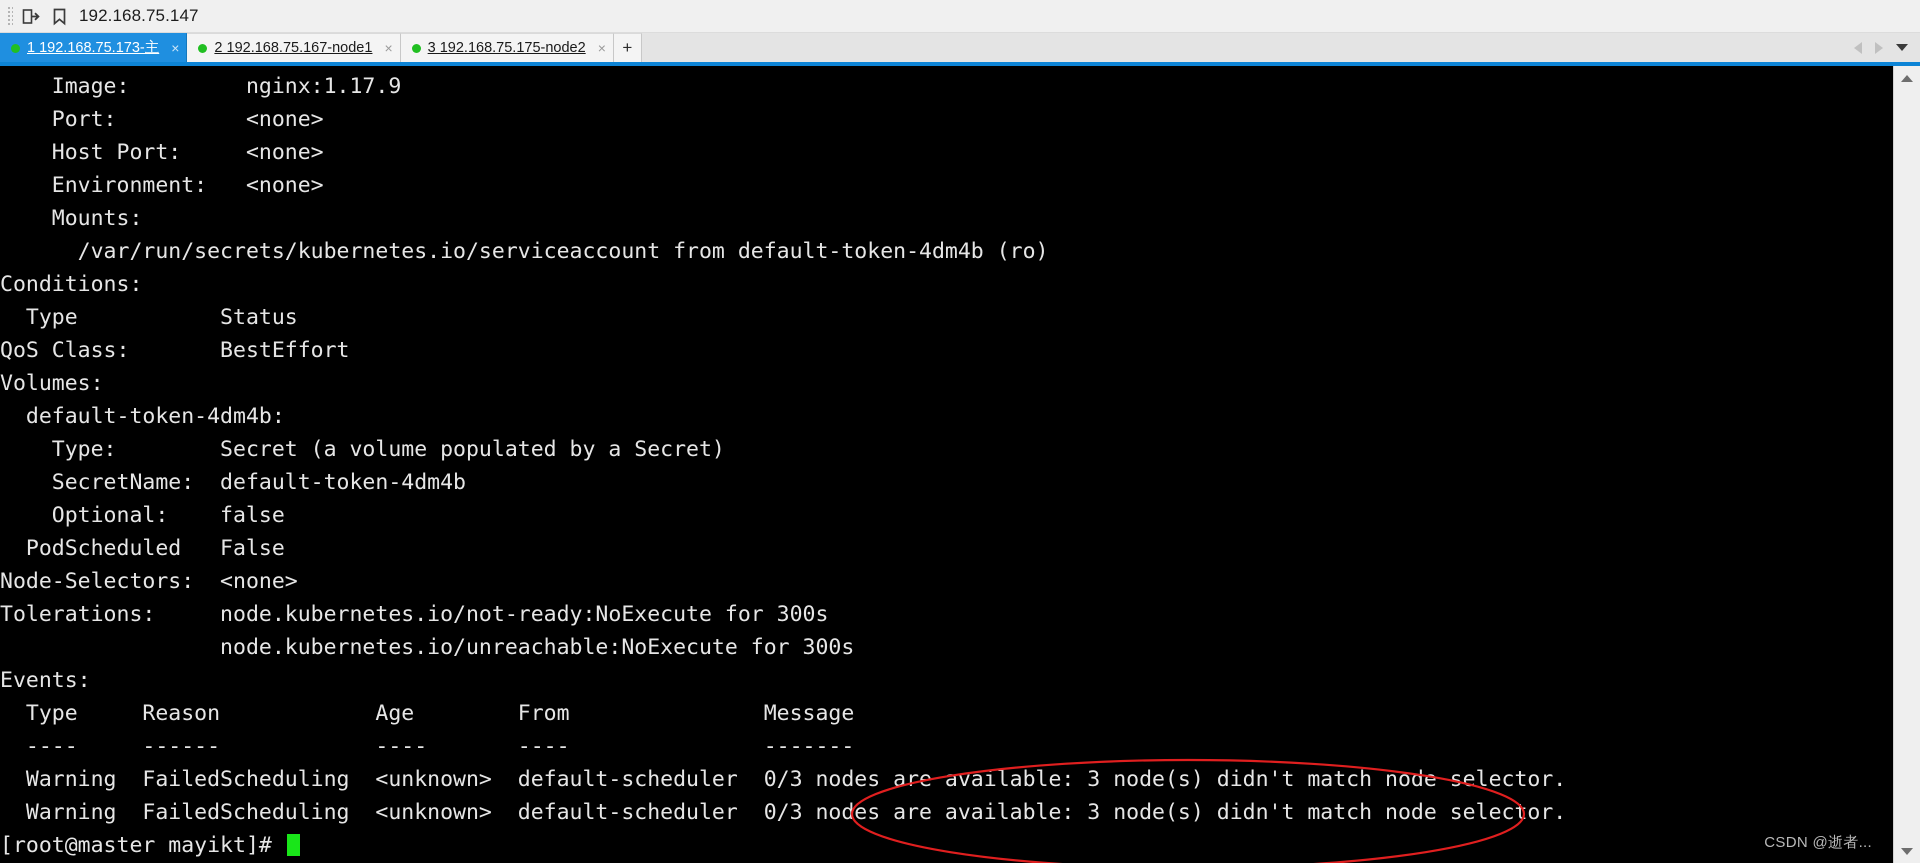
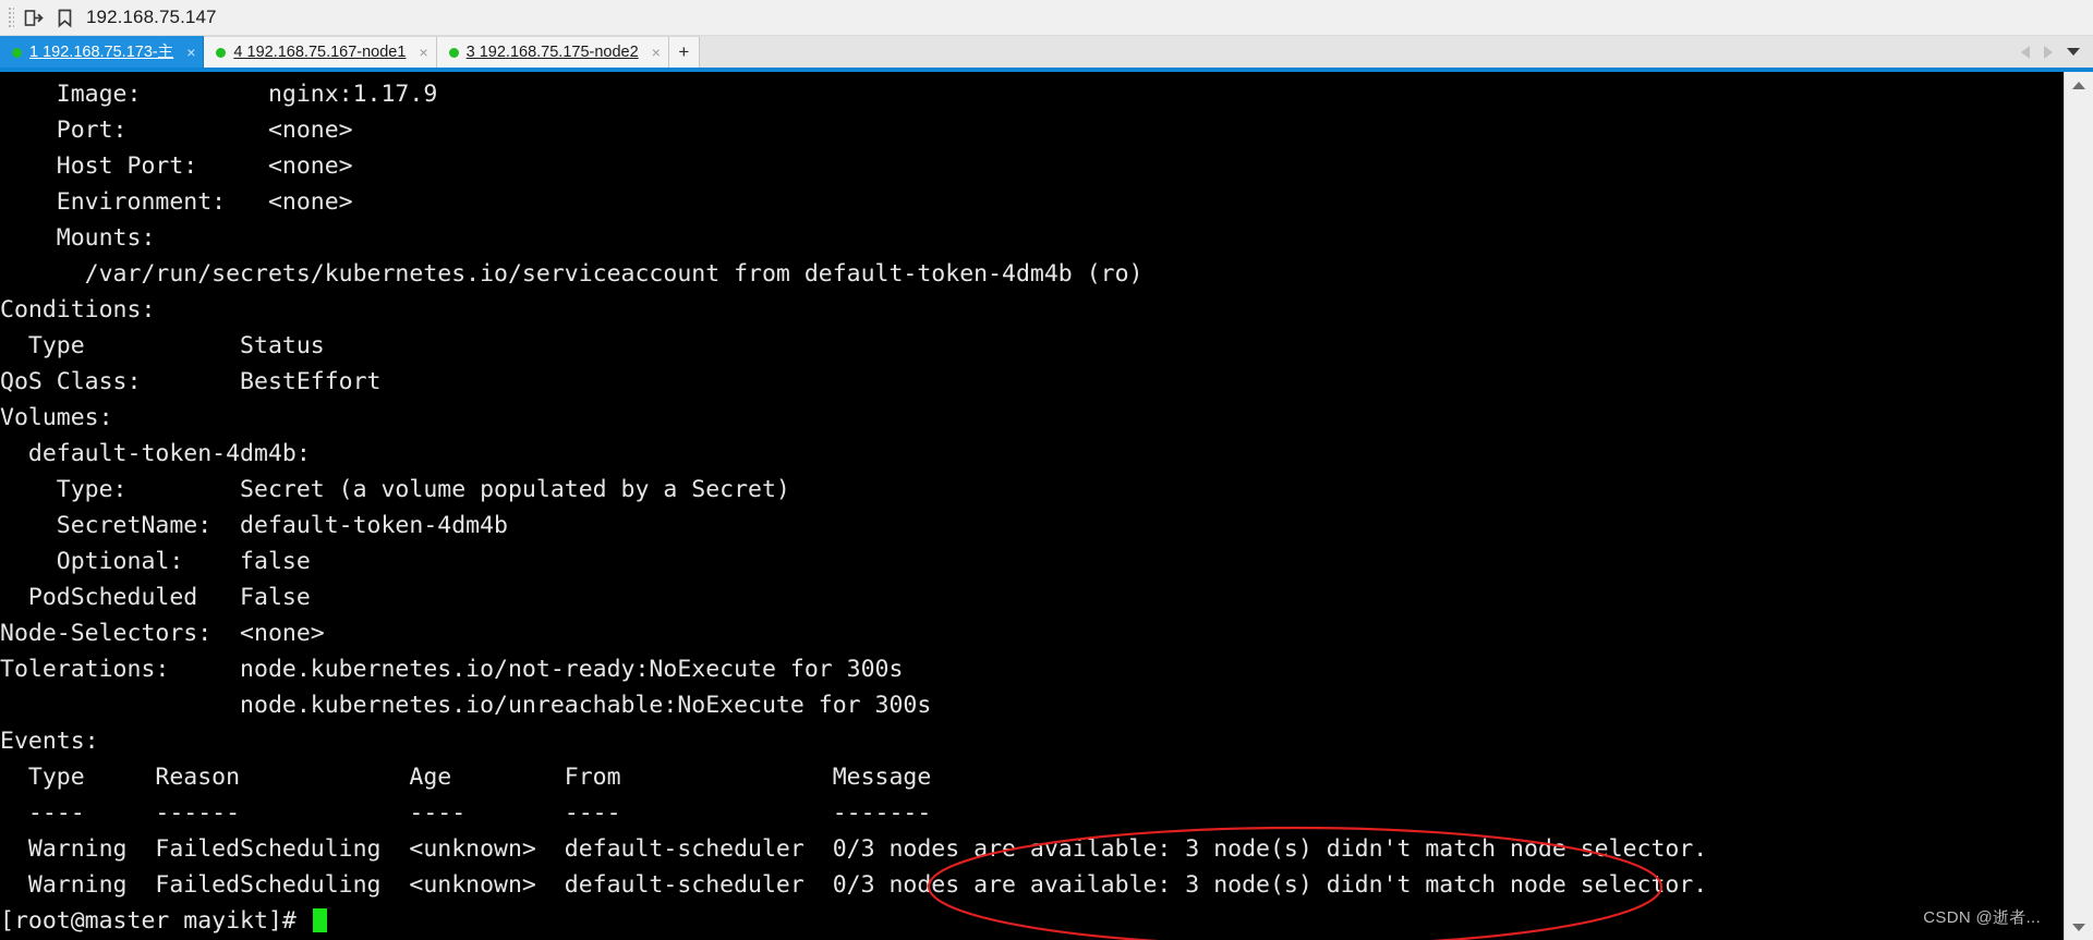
  192.168.75.147
  1 192.168.75.173-主
  ×
- 2 192.168.75.167-node1
+ 4 192.168.75.167-node1
  ×
  3 192.168.75.175-node2
  ×
  +
  Image: nginx:1.17.9
  Port: <none>
  Host Port: <none>
  Environment: <none>
  Mounts:
  /var/run/secrets/kubernetes.io/serviceaccount from default-token-4dm4b (ro)
  Conditions:
  Type Status
  QoS Class: BestEffort
  Volumes:
  default-token-4dm4b:
  Type: Secret (a volume populated by a Secret)
  SecretName: default-token-4dm4b
  Optional: false
  PodScheduled False
  Node-Selectors: <none>
  Tolerations: node.kubernetes.io/not-ready:NoExecute for 300s
  node.kubernetes.io/unreachable:NoExecute for 300s
  Events:
  Type Reason Age From Message
  ---- ------ ---- ---- -------
  Warning FailedScheduling <unknown> default-scheduler 0/3 nodes ar available: 3 node(s) didn't match node selector.
  Warning FailedScheduling <unknown> default-scheduler 0/3 nodes are available: 3 node(s) didn't match node selector.
  [root@master mayikt]#
  CSDN @逝者...
